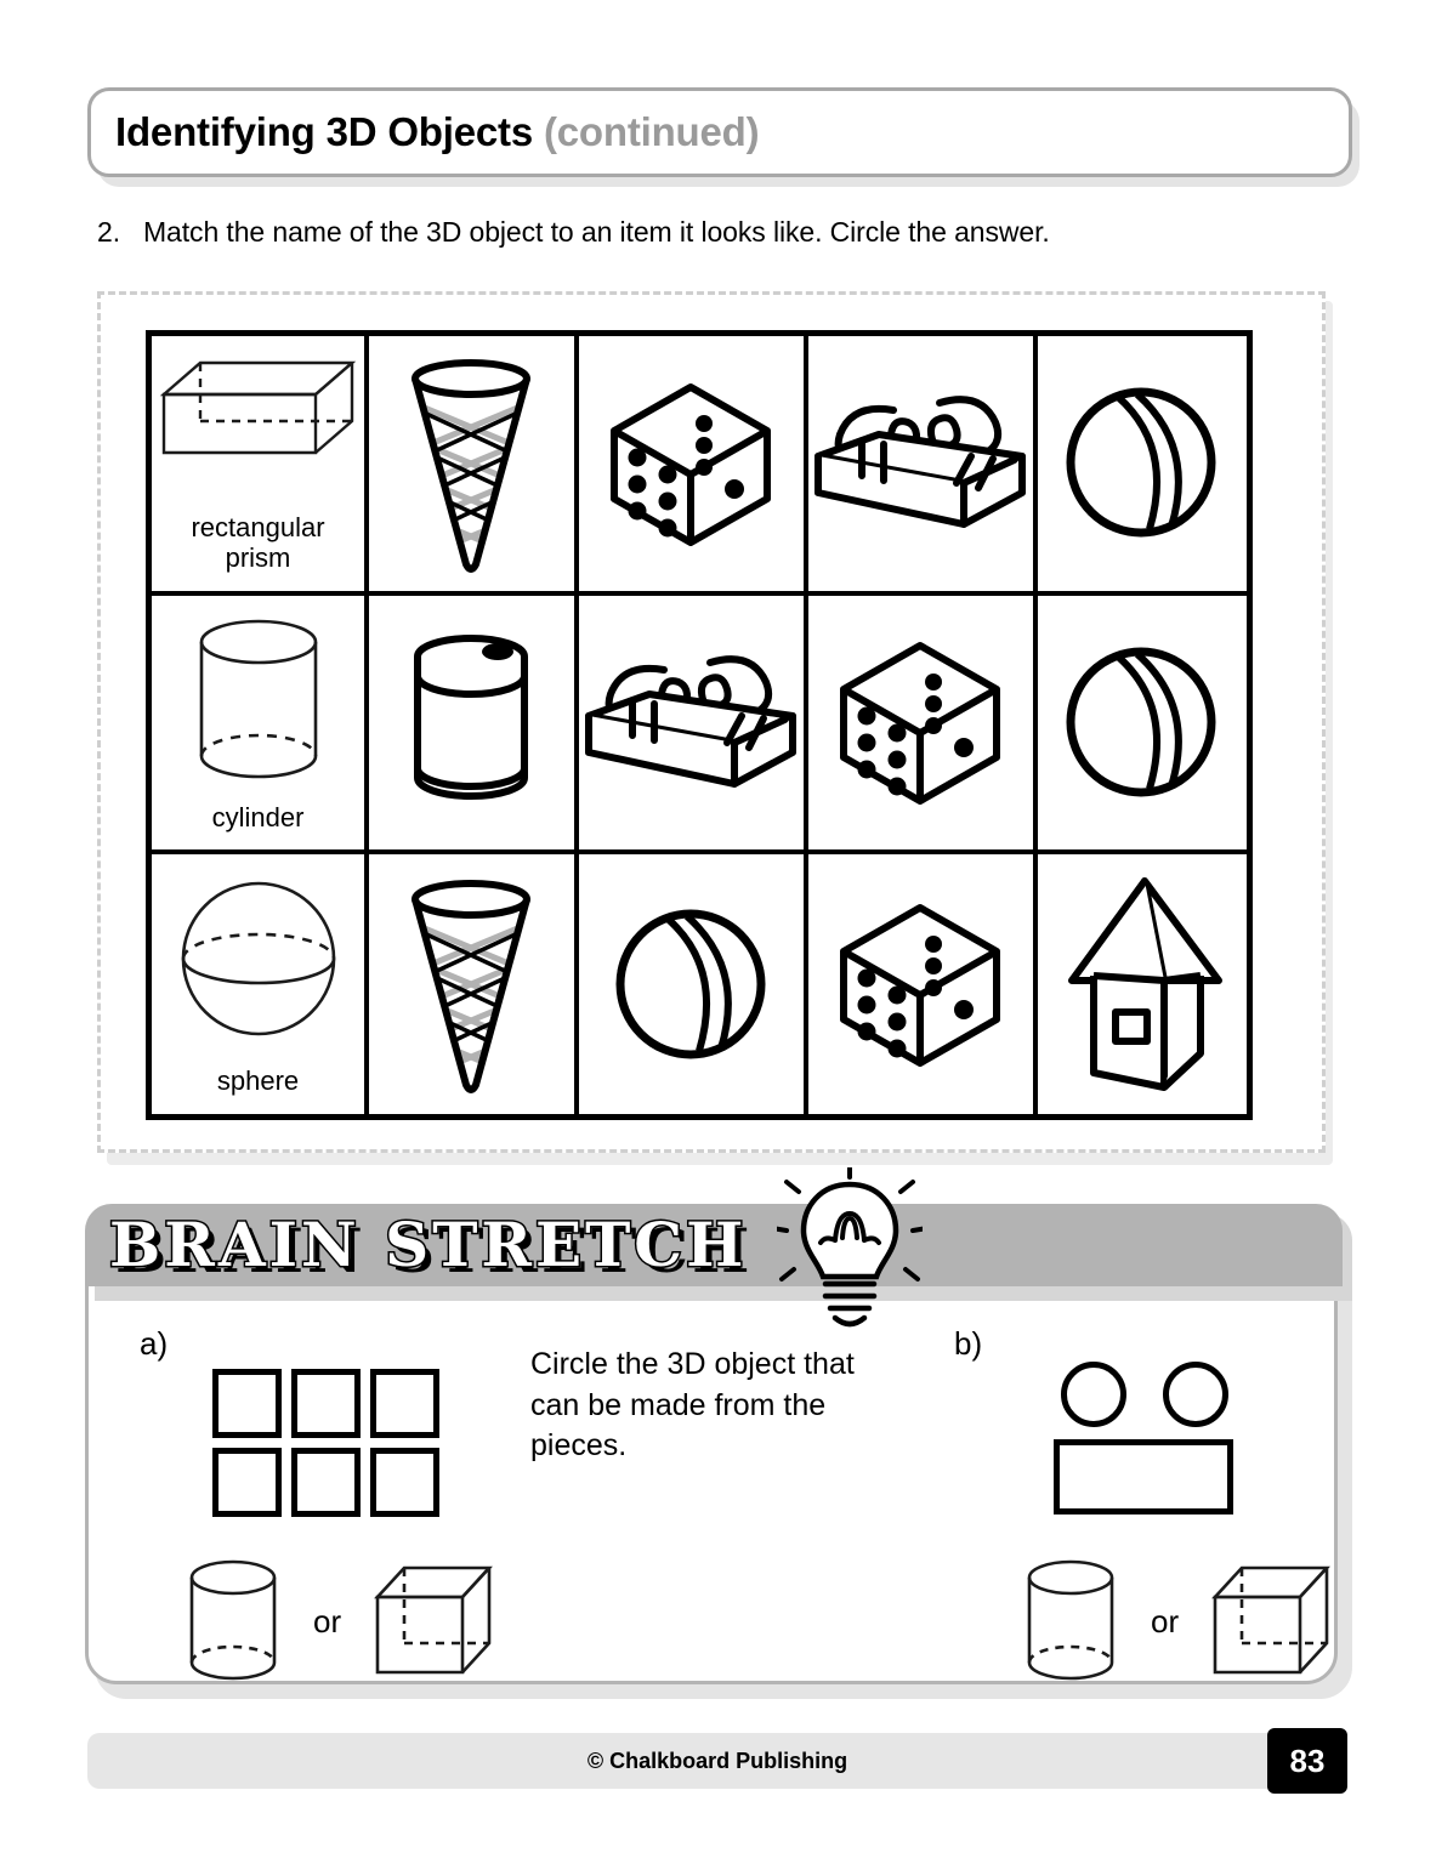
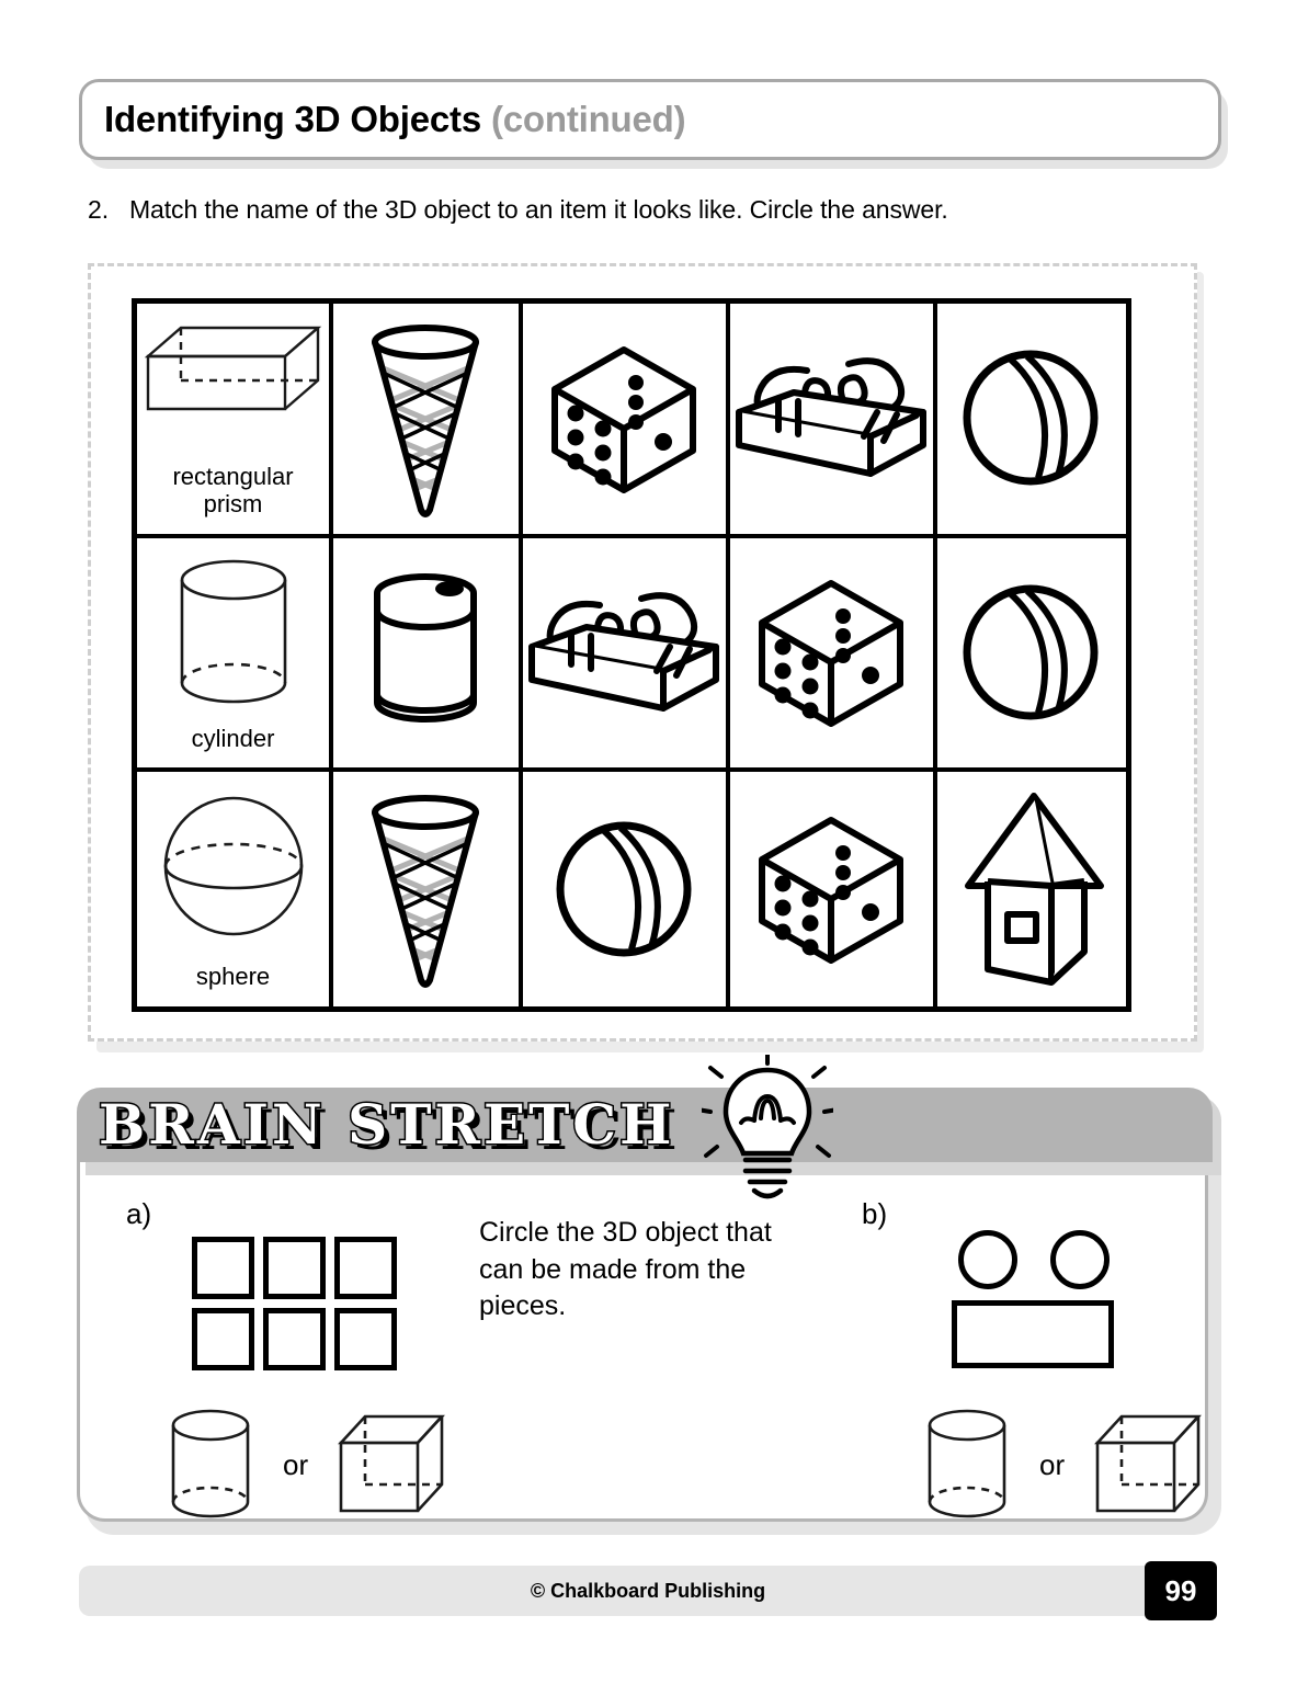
  Identifying 3D Objects (continued)
  2. Match the name of the 3D object to an item it looks like. Circle the answer.
  rectangular
  prism
  cylinder
  sphere
  BRAIN STRETCH
  a)
  Circle the 3D object that can be made from the pieces.
  or
  b)
  or
  © Chalkboard Publishing
- 83
+ 99
